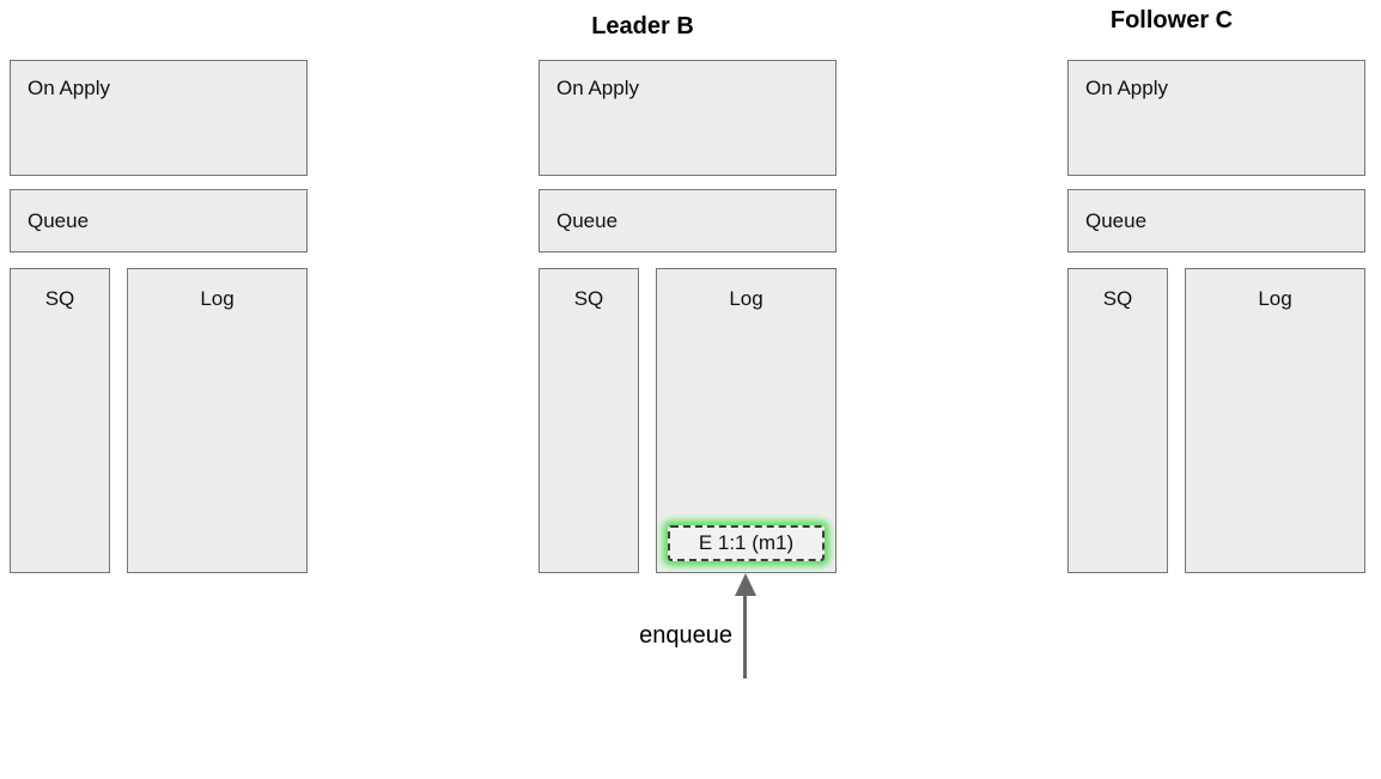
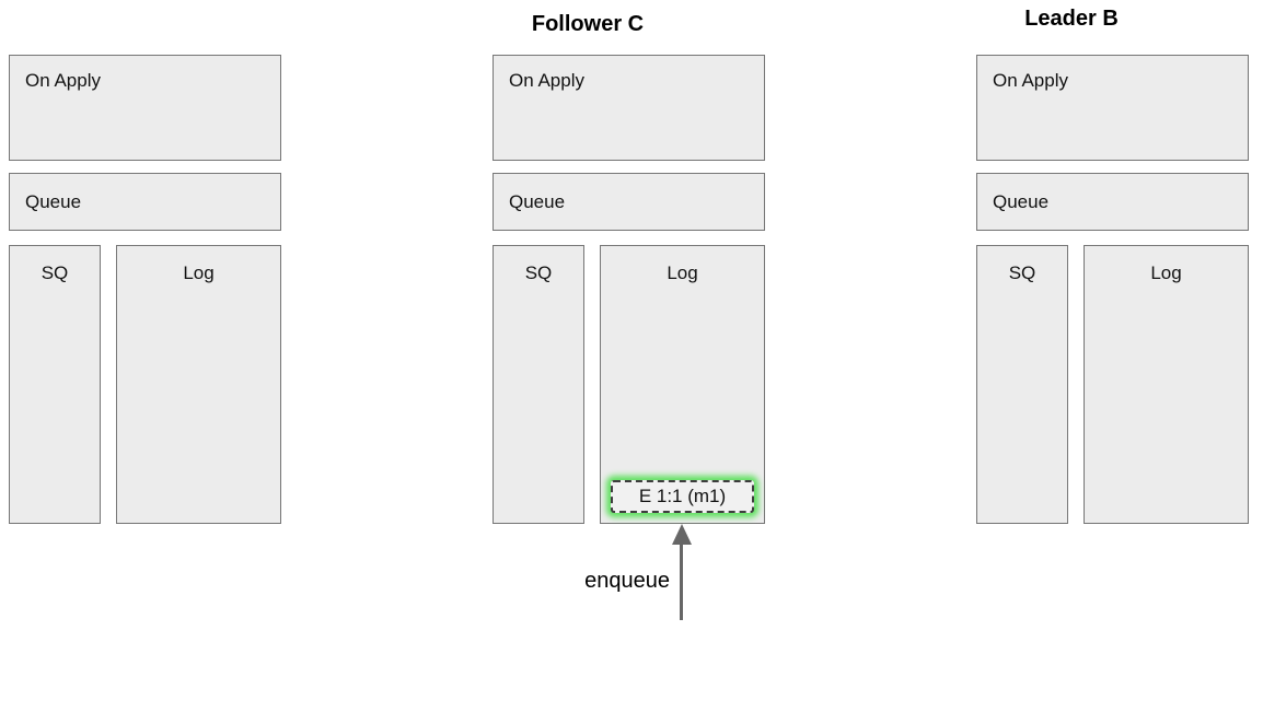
  On Apply
  Queue
  SQ
  Log
- Leader B
+ Follower C
  On Apply
  Queue
  SQ
  Log
  E 1:1 (m1)
- Follower C
+ Leader B
  On Apply
  Queue
  SQ
  Log
  enqueue
